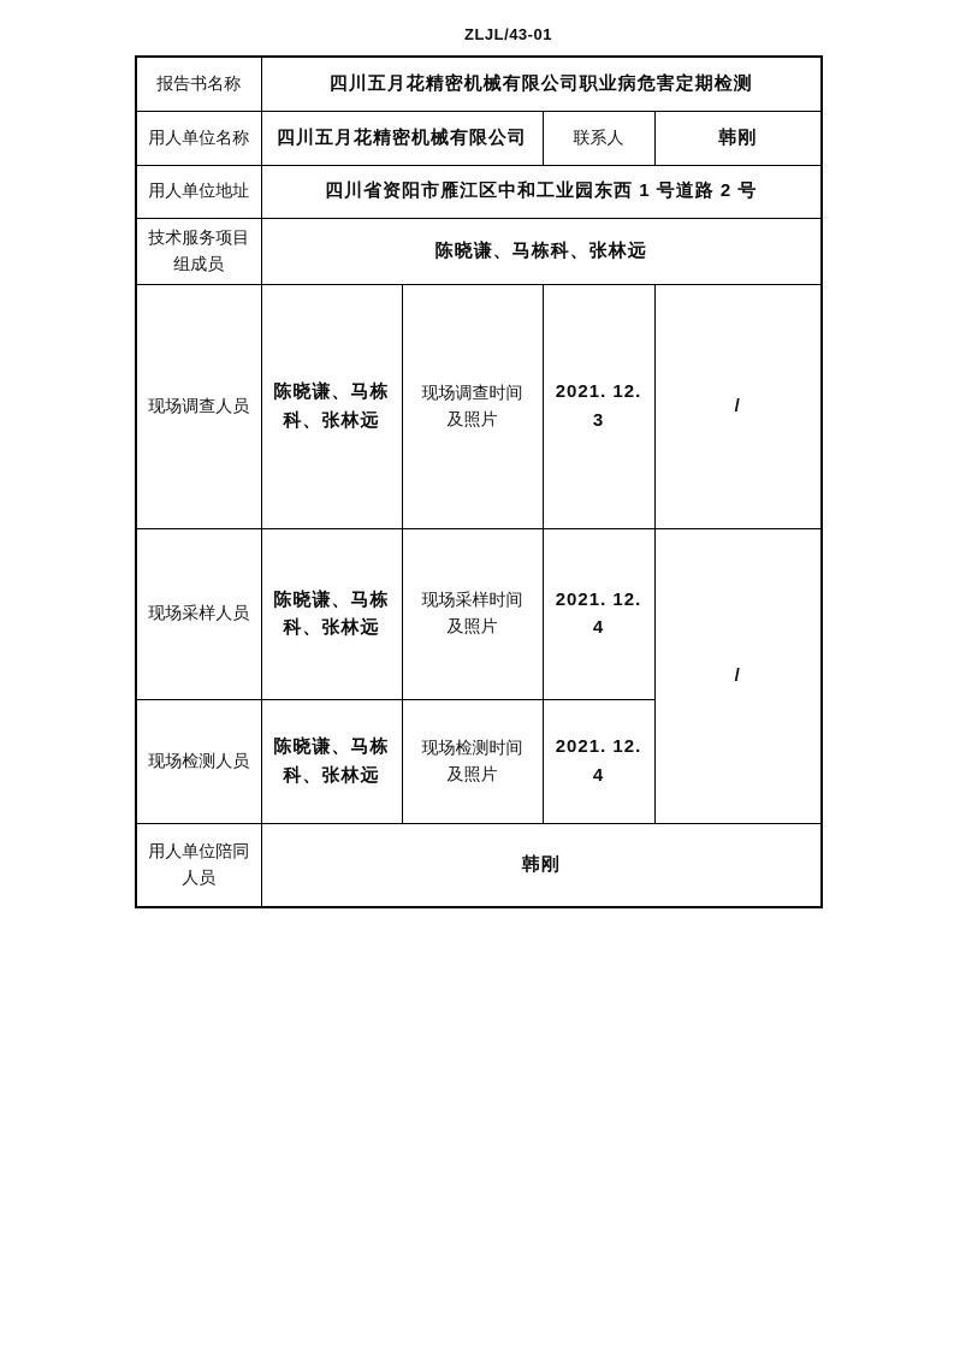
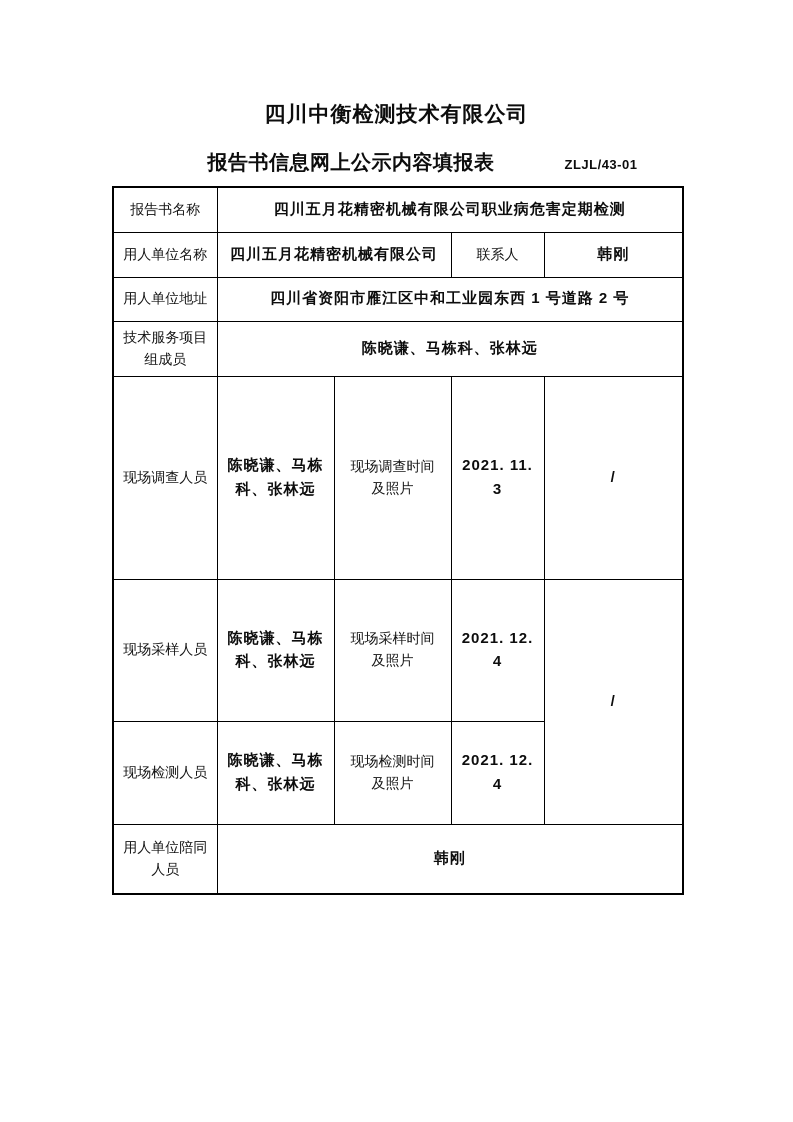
+ 四川中衡检测技术有限公司
+ 报告书信息网上公示内容填报表
  ZLJL/43-01
  报告书名称	四川五月花精密机械有限公司职业病危害定期检测
  用人单位名称	四川五月花精密机械有限公司	联系人	韩刚
  用人单位地址	四川省资阳市雁江区中和工业园东西 1 号道路 2 号
  技术服务项目组成员	陈晓谦、马栋科、张林远
- 现场调查人员	陈晓谦、马栋科、张林远	现场调查时间及照片	2021. 12. 3	/
+ 现场调查人员	陈晓谦、马栋科、张林远	现场调查时间及照片	2021. 11. 3	/
  现场采样人员	陈晓谦、马栋科、张林远	现场采样时间及照片	2021. 12. 4	/
  现场检测人员	陈晓谦、马栋科、张林远	现场检测时间及照片	2021. 12. 4
  用人单位陪同人员	韩刚
